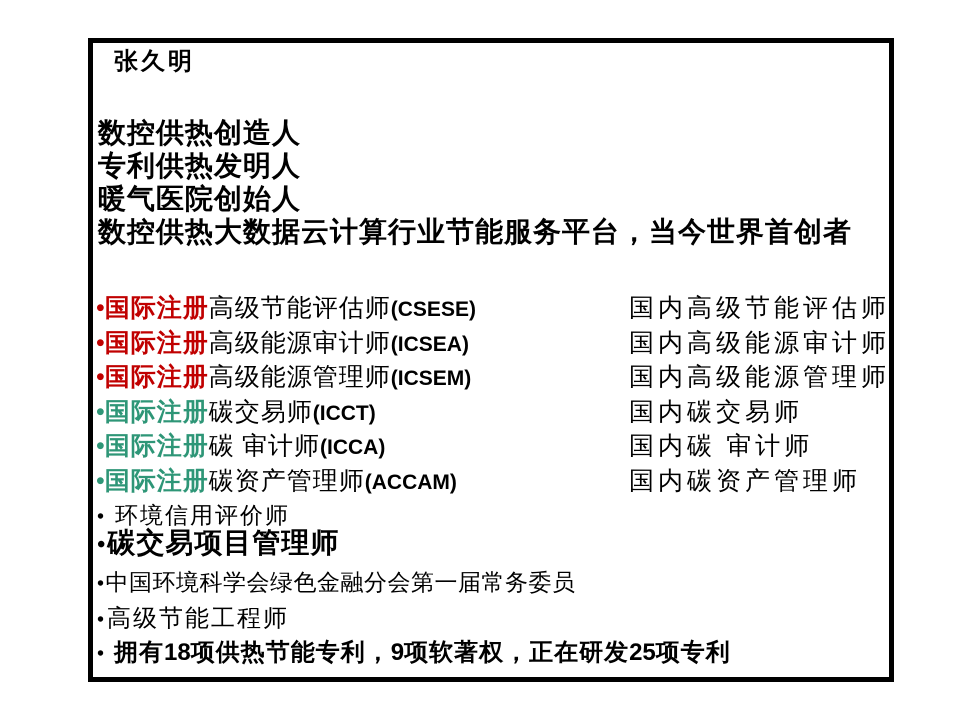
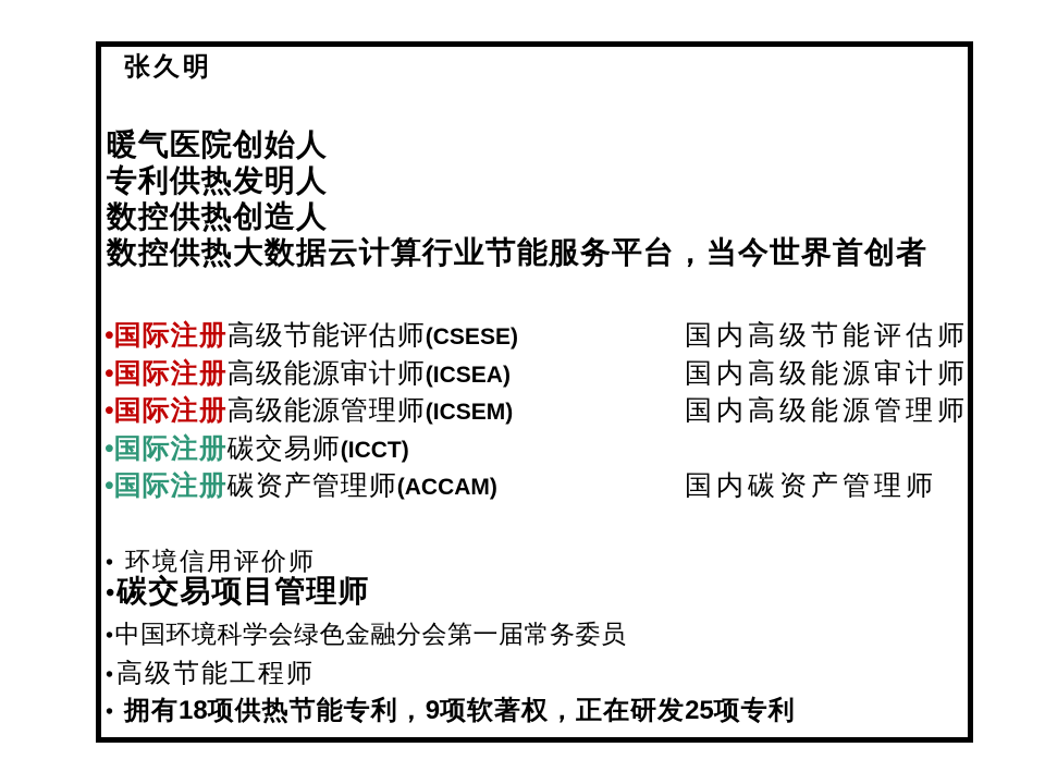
  张久明
- 数控供热创造人
+ 暖气医院创始人
  专利供热发明人
- 暖气医院创始人
+ 数控供热创造人
  数控供热大数据云计算行业节能服务平台，当今世界首创者
  •国际注册高级节能评估师(CSESE)
  国内高级节能评估师
  •国际注册高级能源审计师(ICSEA)
  国内高级能源审计师
  •国际注册高级能源管理师(ICSEM)
  国内高级能源管理师
  •国际注册碳交易师(ICCT)
- 国内碳交易师
- •国际注册碳 审计师(ICCA)
- 国内碳 审计师
  •国际注册碳资产管理师(ACCAM)
  国内碳资产管理师
  • 环境信用评价师
  •碳交易项目管理师
  •中国环境科学会绿色金融分会第一届常务委员
  •高级节能工程师
  • 拥有18项供热节能专利，9项软著权，正在研发25项专利
